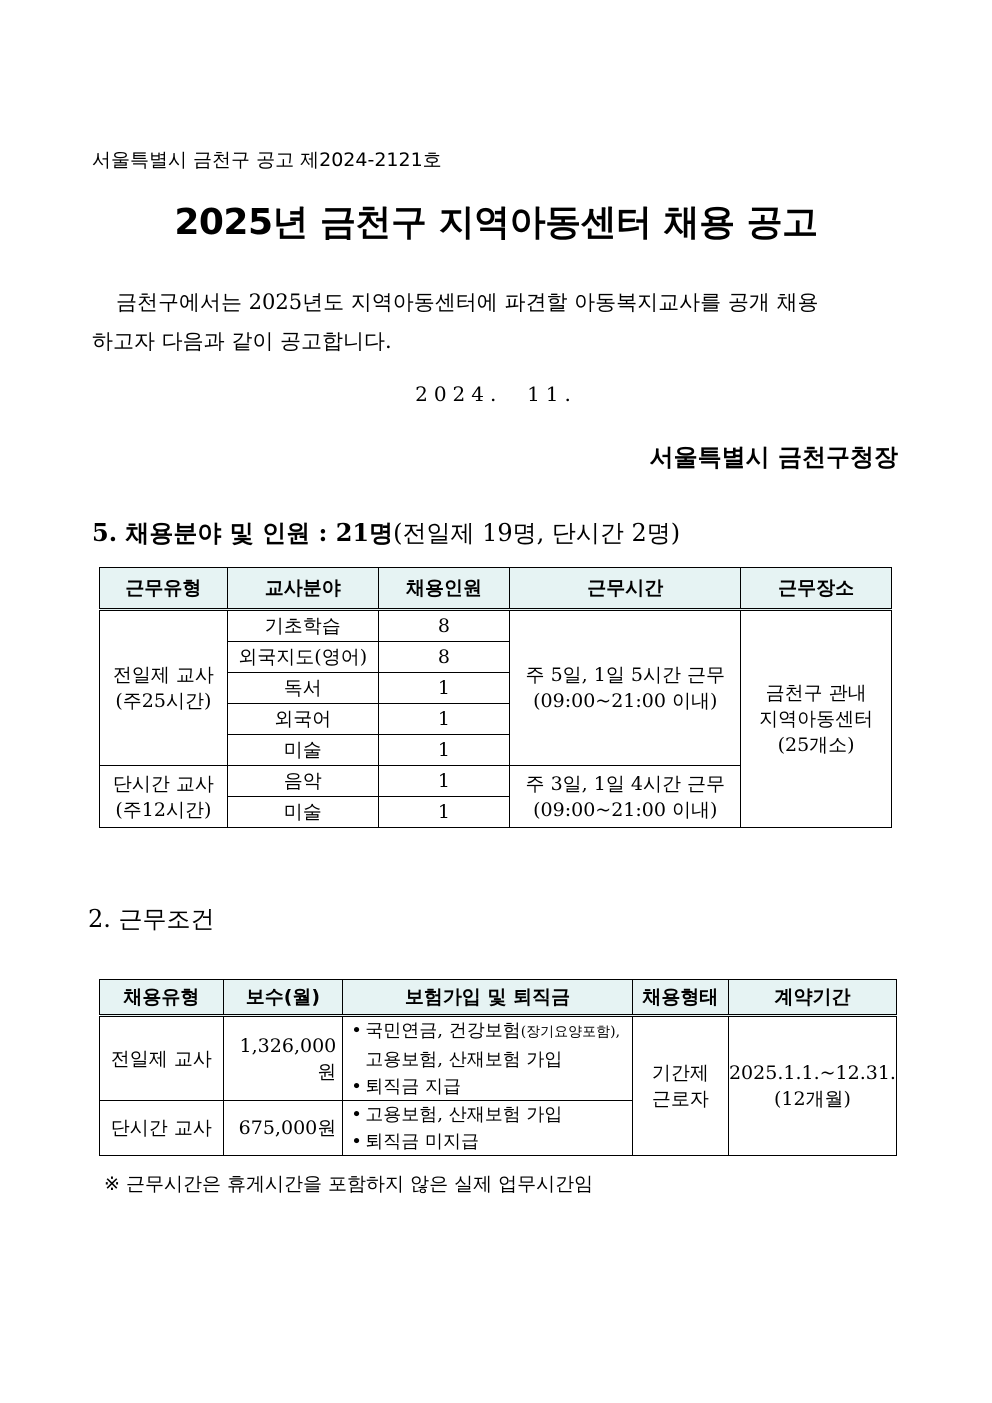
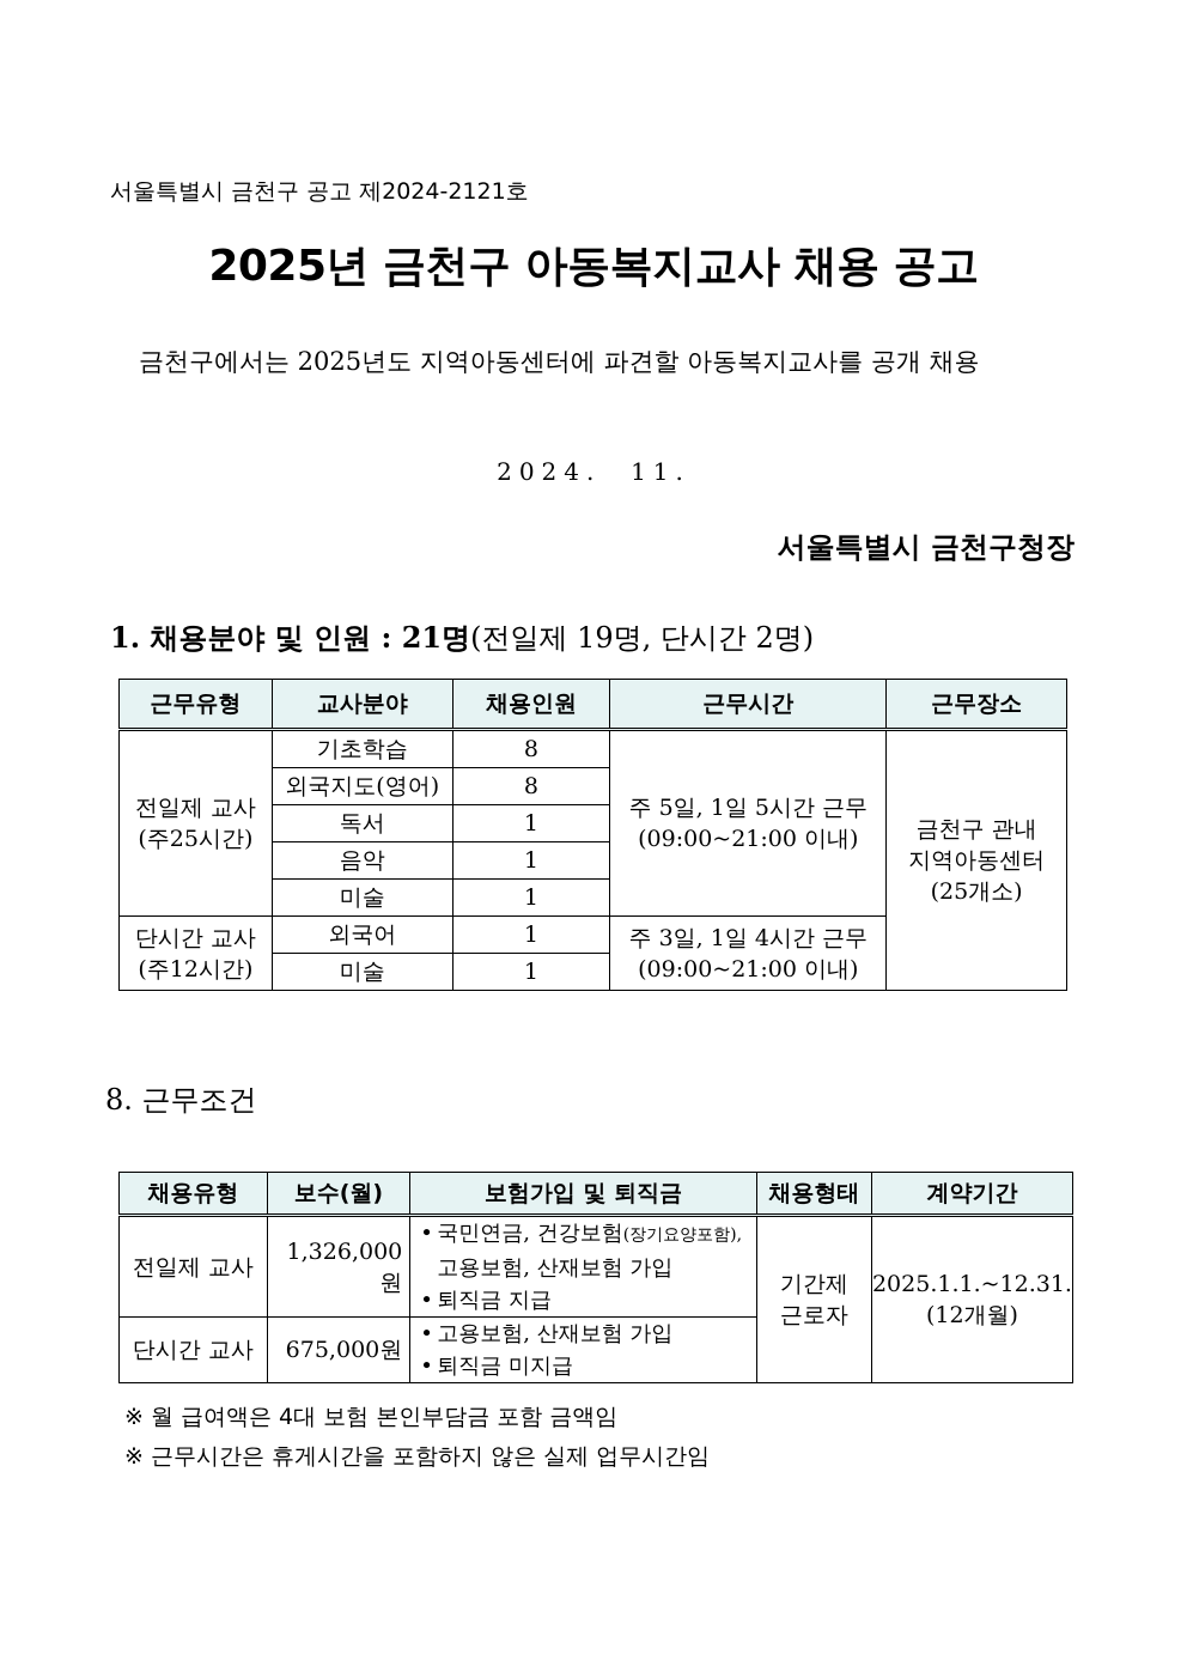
  서울특별시 금천구 공고 제2024-2121호
- 2025년 금천구 지역아동센터 채용 공고
+ 2025년 금천구 아동복지교사 채용 공고
  금천구에서는 2025년도 지역아동센터에 파견할 아동복지교사를 공개 채용
- 하고자 다음과 같이 공고합니다.
  2024. 11.
  서울특별시 금천구청장
- 5. 채용분야 및 인원 : 21명(전일제 19명, 단시간 2명)
+ 1. 채용분야 및 인원 : 21명(전일제 19명, 단시간 2명)
  근무유형	교사분야	채용인원	근무시간	근무장소
  전일제 교사 (주25시간)	기초학습	8	주 5일, 1일 5시간 근무 (09:00~21:00 이내)	금천구 관내 지역아동센터 (25개소)
  외국지도(영어)	8
  독서	1
- 외국어	1
+ 음악	1
  미술	1
- 단시간 교사 (주12시간)	음악	1	주 3일, 1일 4시간 근무 (09:00~21:00 이내)
+ 단시간 교사 (주12시간)	외국어	1	주 3일, 1일 4시간 근무 (09:00~21:00 이내)
  미술	1
- 2. 근무조건
+ 8. 근무조건
  채용유형	보수(월)	보험가입 및 퇴직금	채용형태	계약기간
  전일제 교사	1,326,000원	• 국민연금, 건강보험(장기요양포함), 고용보험, 산재보험 가입 • 퇴직금 지급	기간제 근로자	2025.1.1.~12.31. (12개월)
  단시간 교사	675,000원	• 고용보험, 산재보험 가입 • 퇴직금 미지급
+ ※ 월 급여액은 4대 보험 본인부담금 포함 금액임
  ※ 근무시간은 휴게시간을 포함하지 않은 실제 업무시간임
